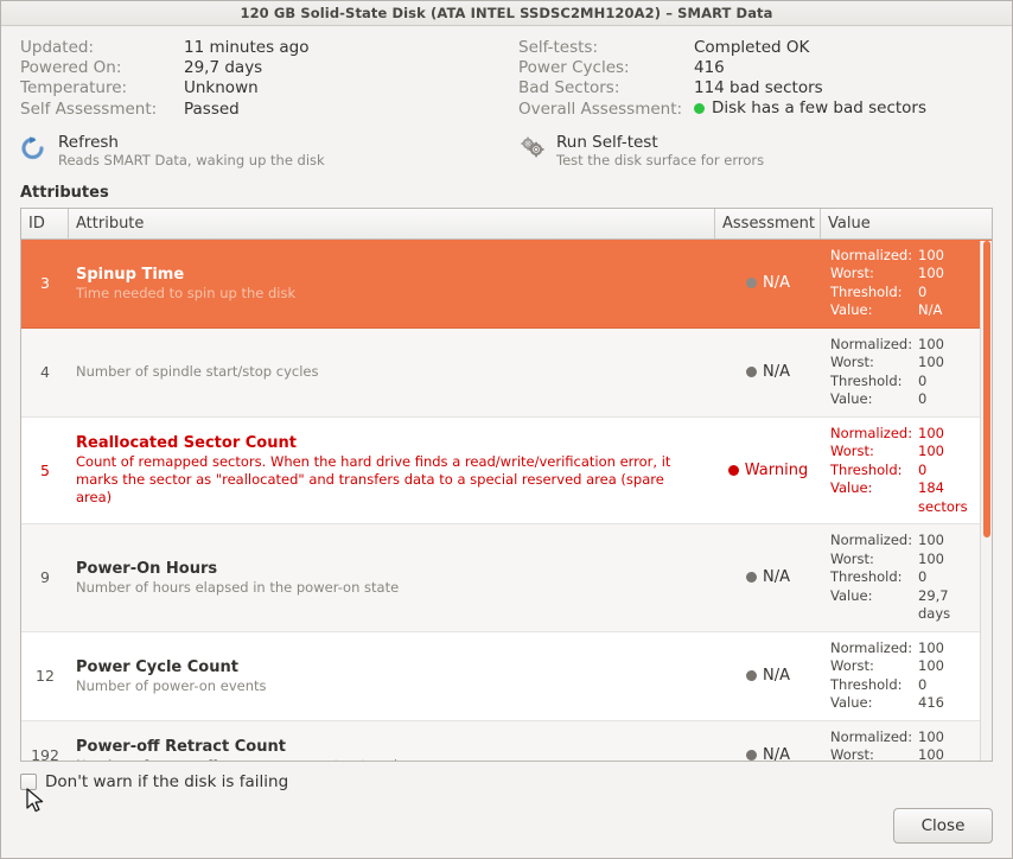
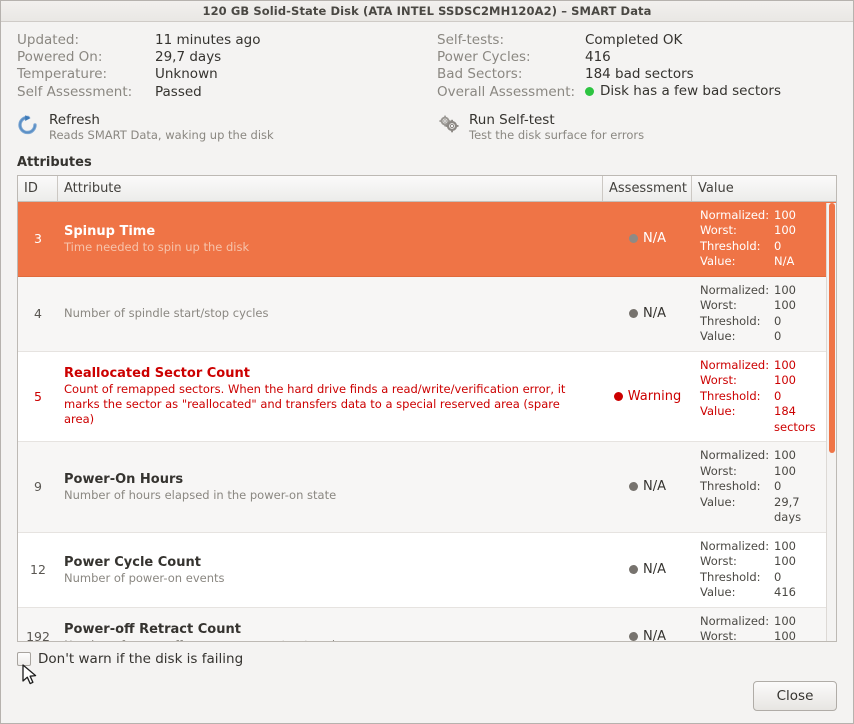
  120 GB Solid-State Disk (ATA INTEL SSDSC2MH120A2) – SMART Data
  Updated:
  11 minutes ago
  Self-tests:
  Completed OK
  Powered On:
  29,7 days
  Power Cycles:
  416
  Temperature:
  Unknown
  Bad Sectors:
- 114 bad sectors
+ 184 bad sectors
  Self Assessment:
  Passed
  Overall Assessment:
  Disk has a few bad sectors
  Refresh
  Reads SMART Data, waking up the disk
  Run Self-test
  Test the disk surface for errors
  Attributes
  ID
  Attribute
  Assessment
  Value
  3
  Spinup Time
  Time needed to spin up the disk
  N/A
  Normalized:
  100
  Worst:
  100
  Threshold:
  0
  Value:
  N/A
  4
  Number of spindle start/stop cycles
  N/A
  Normalized:
  100
  Worst:
  100
  Threshold:
  0
  Value:
  0
  5
  Reallocated Sector Count
  Count of remapped sectors. When the hard drive finds a read/write/verification error, it marks the sector as "reallocated" and transfers data to a special reserved area (spare area)
  Warning
  Normalized:
  100
  Worst:
  100
  Threshold:
  0
  Value:
  184 sectors
  9
  Power-On Hours
  Number of hours elapsed in the power-on state
  N/A
  Normalized:
  100
  Worst:
  100
  Threshold:
  0
  Value:
  29,7 days
  12
  Power Cycle Count
  Number of power-on events
  N/A
  Normalized:
  100
  Worst:
  100
  Threshold:
  0
  Value:
  416
  192
  Power-off Retract Count
  N/A
  Normalized:
  100
  Worst:
  100
  Don't warn if the disk is failing
  Close
